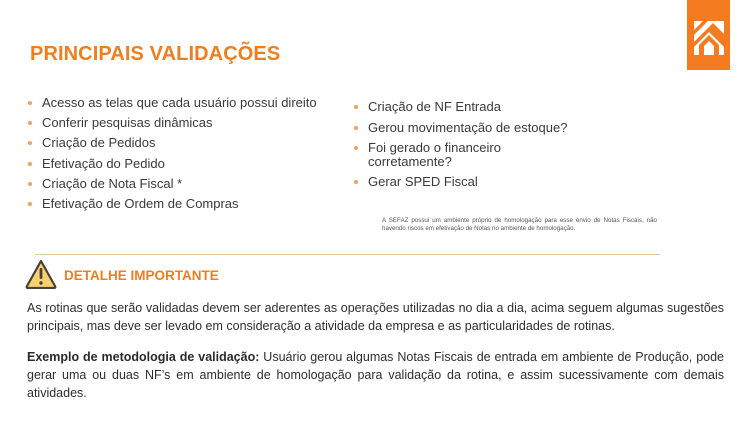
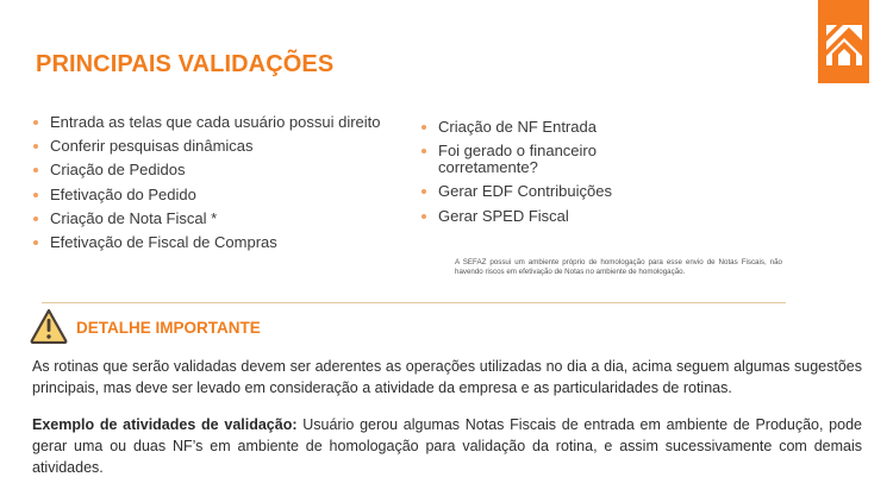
  PRINCIPAIS VALIDAÇÕES
- Acesso as telas que cada usuário possui direito
+ Entrada as telas que cada usuário possui direito
  Conferir pesquisas dinâmicas
  Criação de Pedidos
  Efetivação do Pedido
  Criação de Nota Fiscal *
- Efetivação de Ordem de Compras
+ Efetivação de Fiscal de Compras
  Criação de NF Entrada
- Gerou movimentação de estoque?
  Foi gerado o financeiro corretamente?
+ Gerar EDF Contribuições
  Gerar SPED Fiscal
  DETALHE IMPORTANTE
  As rotinas que serão validadas devem ser aderentes as operações utilizadas no dia a dia, acima seguem algumas sugestões principais, mas deve ser levado em consideração a atividade da empresa e as particularidades de rotinas.
- Exemplo de metodologia de validação: Usuário gerou algumas Notas Fiscais de entrada em ambiente de Produção, pode gerar uma ou duas NF’s em ambiente de homologação para validação da rotina, e assim sucessivamente com demais atividades.
+ Exemplo de atividades de validação: Usuário gerou algumas Notas Fiscais de entrada em ambiente de Produção, pode gerar uma ou duas NF’s em ambiente de homologação para validação da rotina, e assim sucessivamente com demais atividades.
